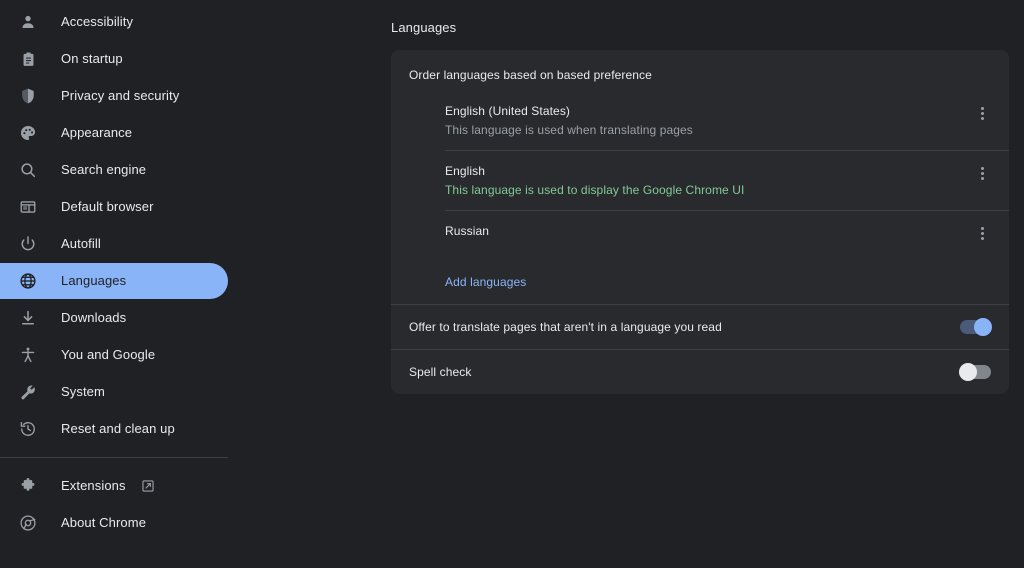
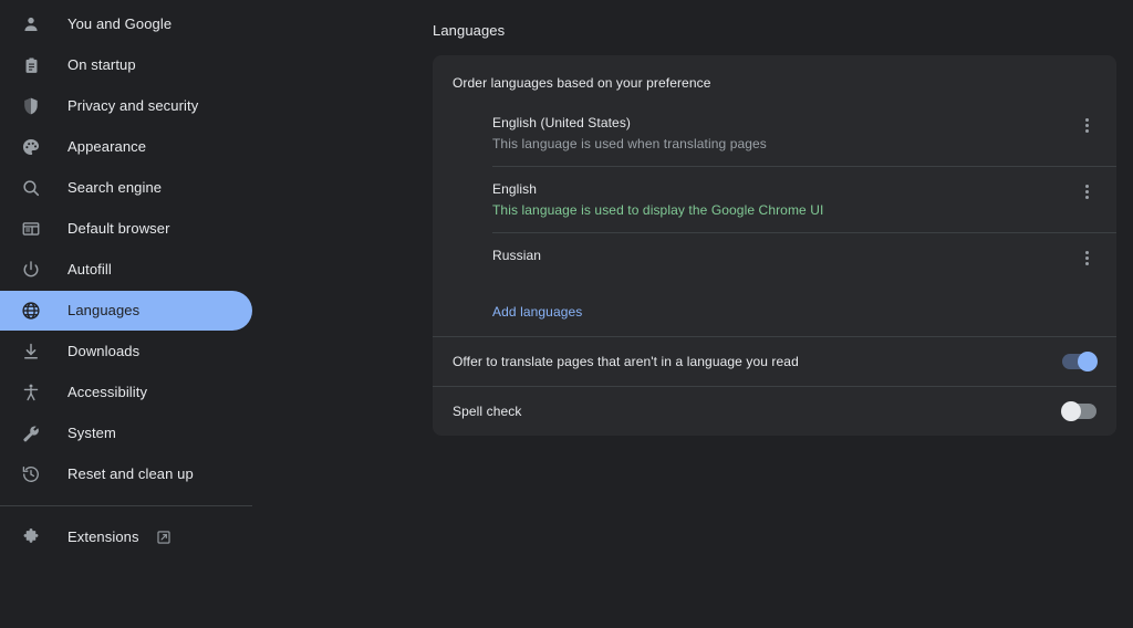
- Accessibility
+ You and Google
  On startup
  Privacy and security
  Appearance
  Search engine
  Default browser
  Autofill
  Languages
  Downloads
- You and Google
+ Accessibility
  System
  Reset and clean up
  Extensions
- About Chrome
  Languages
- Order languages based on based preference
+ Order languages based on your preference
  English (United States)
  This language is used when translating pages
  English
  This language is used to display the Google Chrome UI
  Russian
  Add languages
  Offer to translate pages that aren't in a language you read
  Spell check
